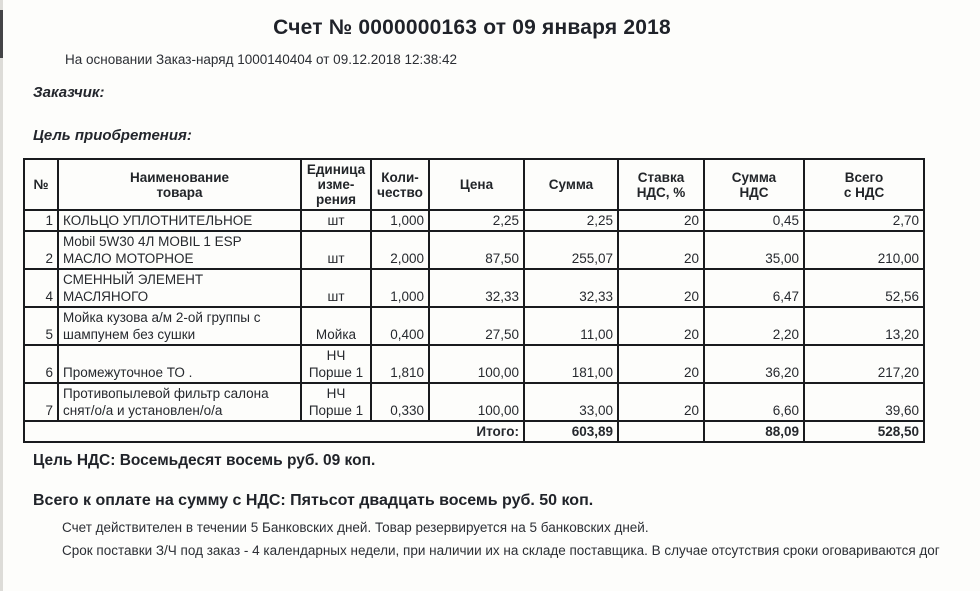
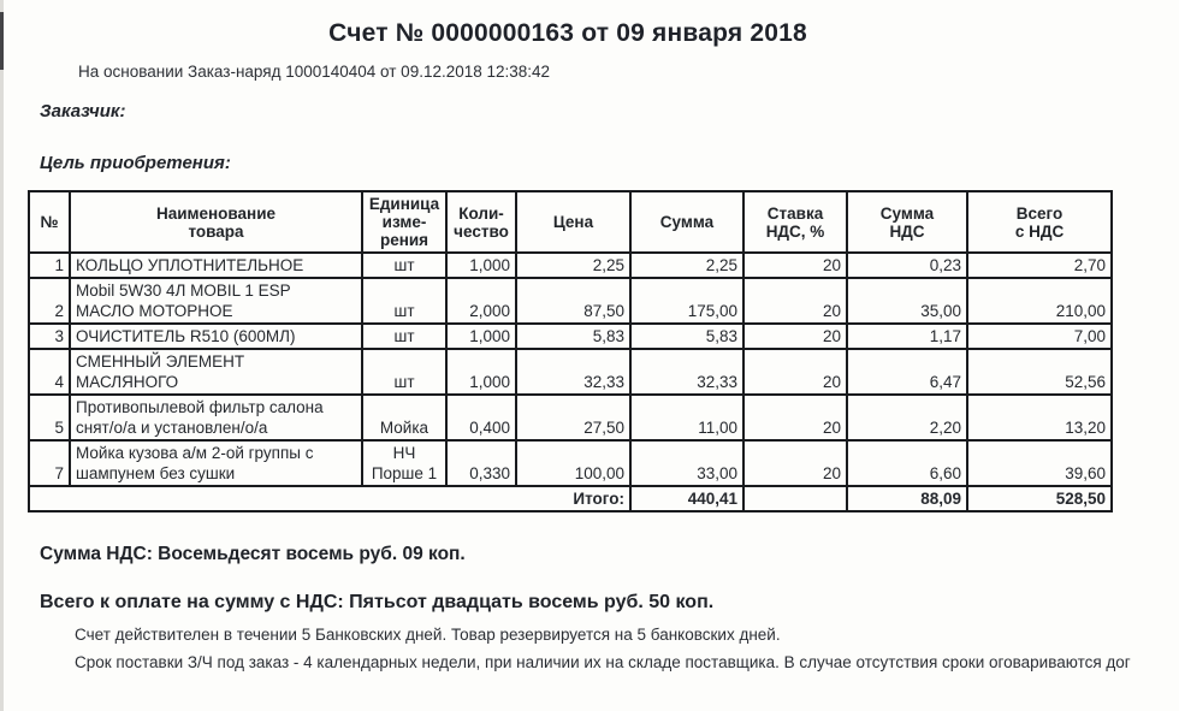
  Счет № 0000000163 от 09 января 2018
  На основании Заказ-наряд 1000140404 от 09.12.2018 12:38:42
  Заказчик:
  Цель приобретения:
  №	Наименование товара	Единица изме- рения	Коли- чество	Цена	Сумма	Ставка НДС, %	Сумма НДС	Всего с НДС
- 1	КОЛЬЦО УПЛОТНИТЕЛЬНОЕ	шт	1,000	2,25	2,25	20	0,45	2,70
+ 1	КОЛЬЦО УПЛОТНИТЕЛЬНОЕ	шт	1,000	2,25	2,25	20	0,23	2,70
- 2	Mobil 5W30 4Л MOBIL 1 ESP МАСЛО МОТОРНОЕ	шт	2,000	87,50	255,07	20	35,00	210,00
+ 2	Mobil 5W30 4Л MOBIL 1 ESP МАСЛО МОТОРНОЕ	шт	2,000	87,50	175,00	20	35,00	210,00
+ 3	ОЧИСТИТЕЛЬ R510 (600МЛ)	шт	1,000	5,83	5,83	20	1,17	7,00
  4	СМЕННЫЙ ЭЛЕМЕНТ МАСЛЯНОГО	шт	1,000	32,33	32,33	20	6,47	52,56
- 5	Мойка кузова а/м 2-ой группы с шампунем без сушки	Мойка	0,400	27,50	11,00	20	2,20	13,20
+ 5	Противопылевой фильтр салона снят/о/а и установлен/о/а	Мойка	0,400	27,50	11,00	20	2,20	13,20
- 6	Промежуточное ТО .	НЧ Порше 1	1,810	100,00	181,00	20	36,20	217,20
- 7	Противопылевой фильтр салона снят/о/а и установлен/о/а	НЧ Порше 1	0,330	100,00	33,00	20	6,60	39,60
+ 7	Мойка кузова а/м 2-ой группы с шампунем без сушки	НЧ Порше 1	0,330	100,00	33,00	20	6,60	39,60
- Итого:	603,89		88,09	528,50
+ Итого:	440,41		88,09	528,50
- Цель НДС: Восемьдесят восемь руб. 09 коп.
+ Сумма НДС: Восемьдесят восемь руб. 09 коп.
  Всего к оплате на сумму с НДС: Пятьсот двадцать восемь руб. 50 коп.
  Счет действителен в течении 5 Банковских дней. Товар резервируется на 5 банковских дней.
  Срок поставки З/Ч под заказ - 4 календарных недели, при наличии их на складе поставщика. В случае отсутствия сроки оговариваются дог
